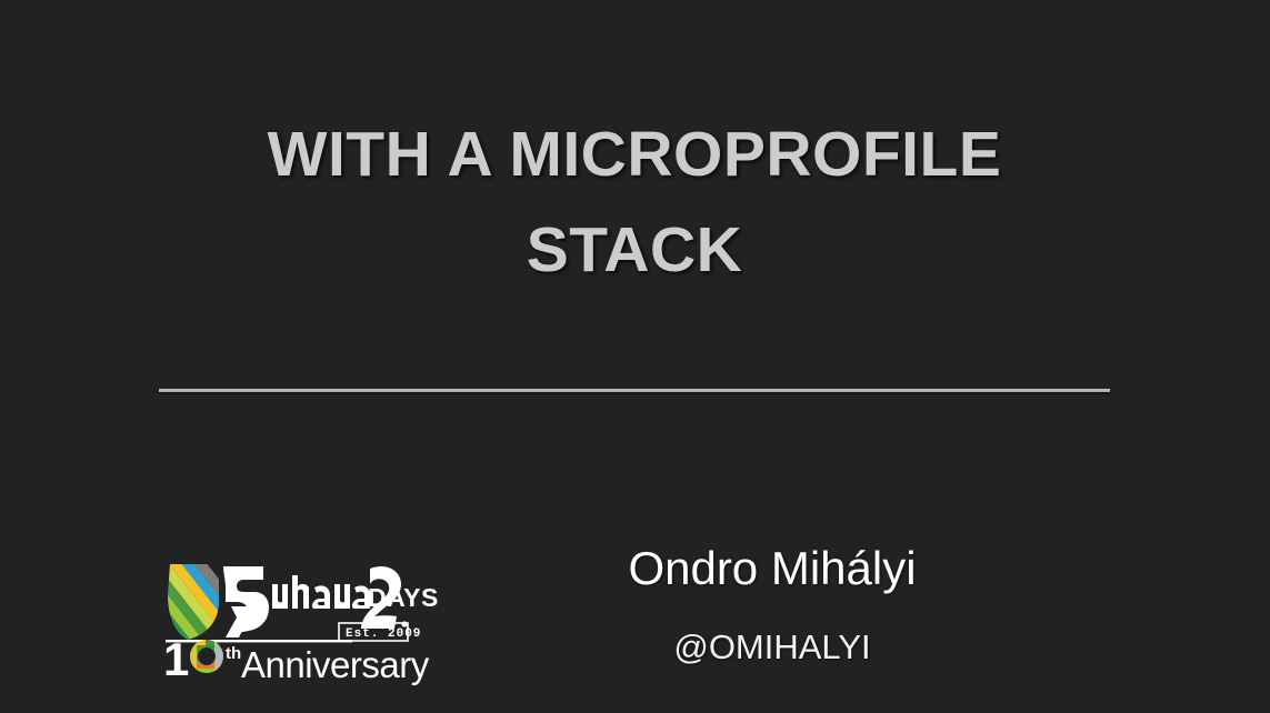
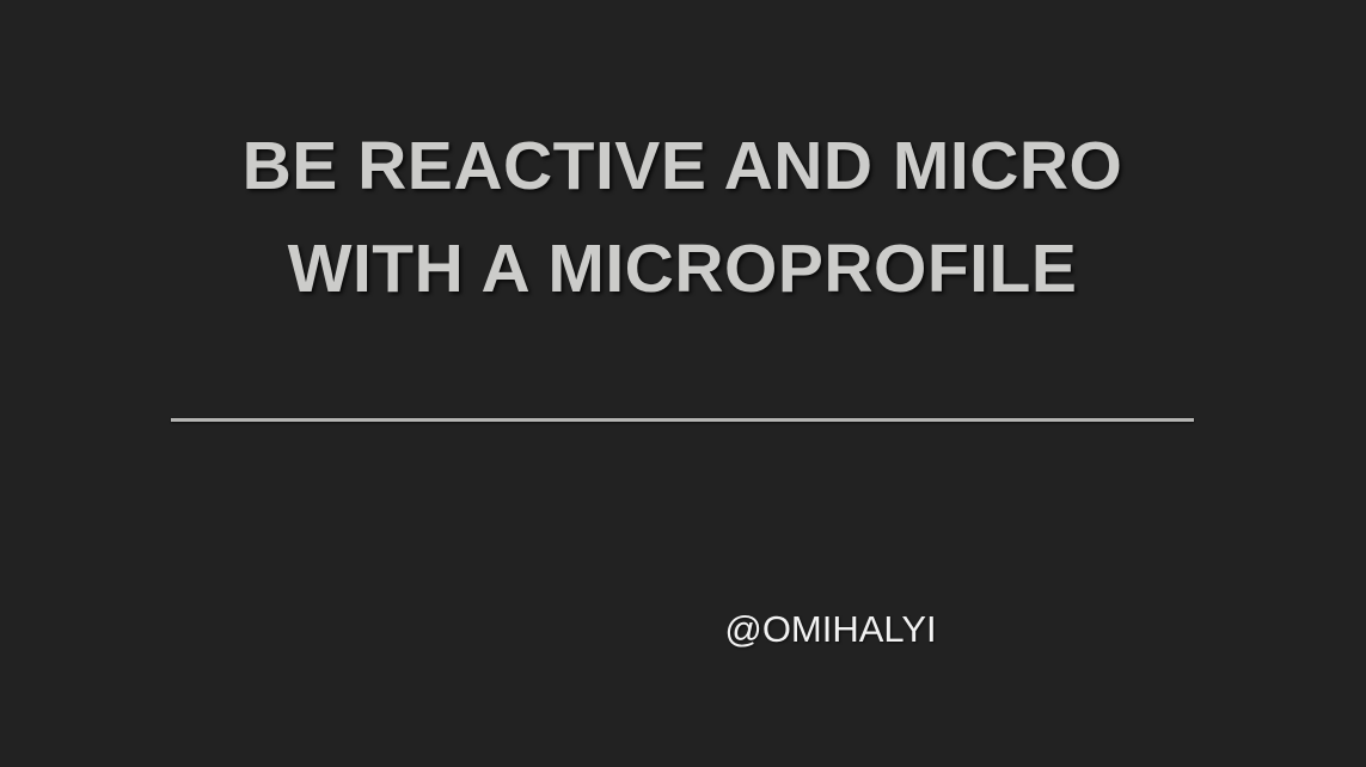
+ BE REACTIVE AND MICRO
  WITH A MICROPROFILE
- STACK
- DAYS
- 1
- th
- Anniversary
- Est. 2009
- Ondro Mihályi
  @OMIHALYI
